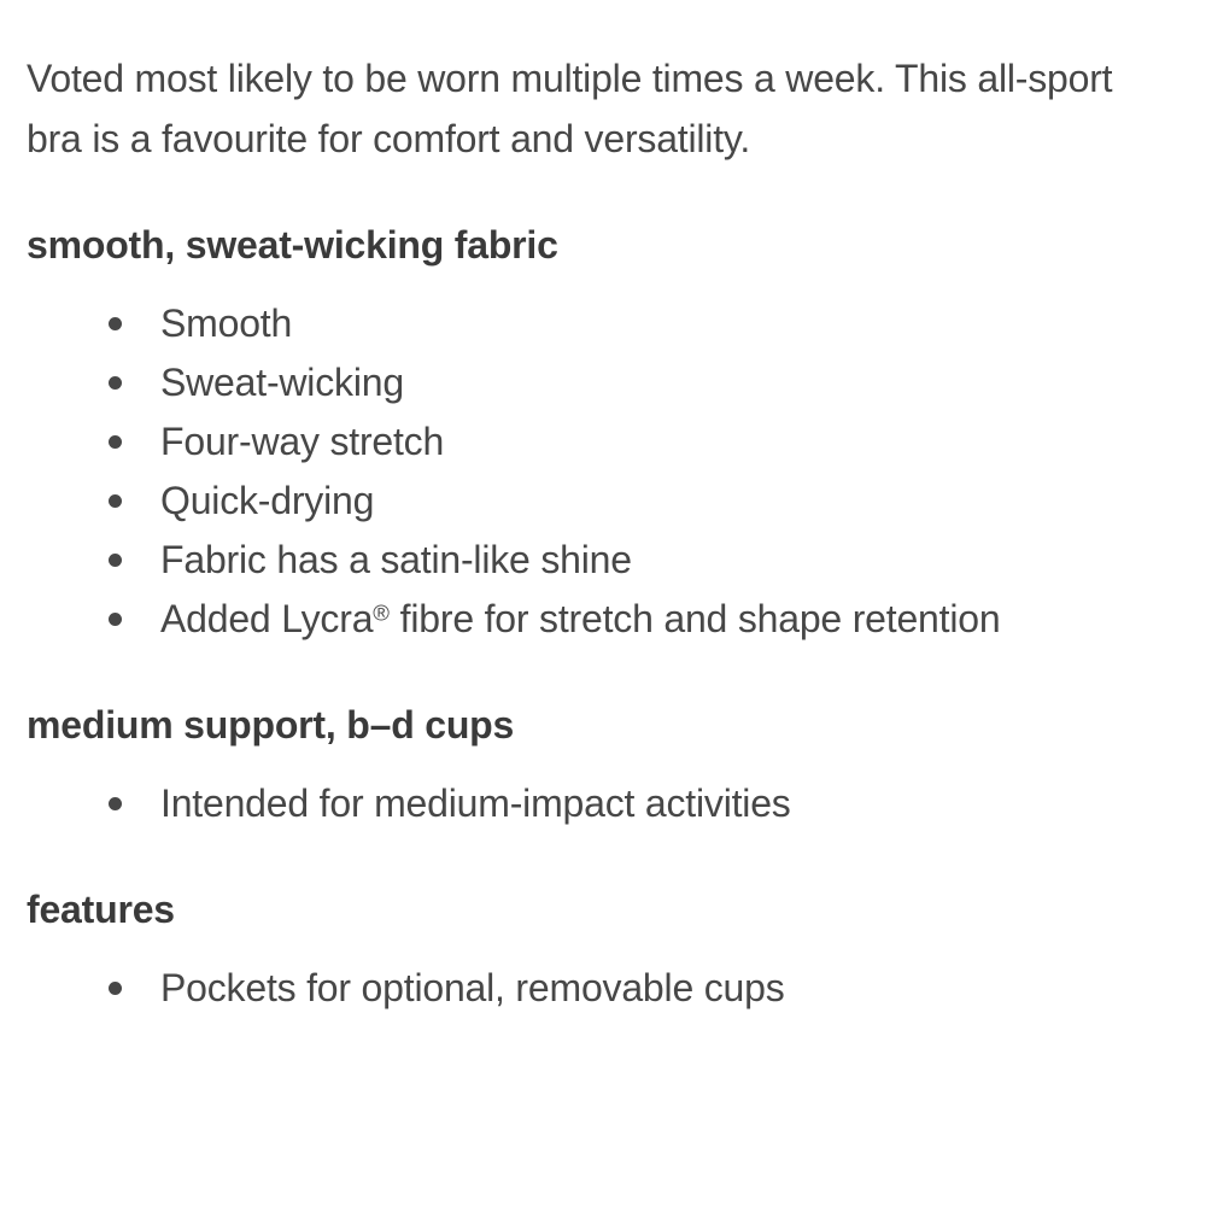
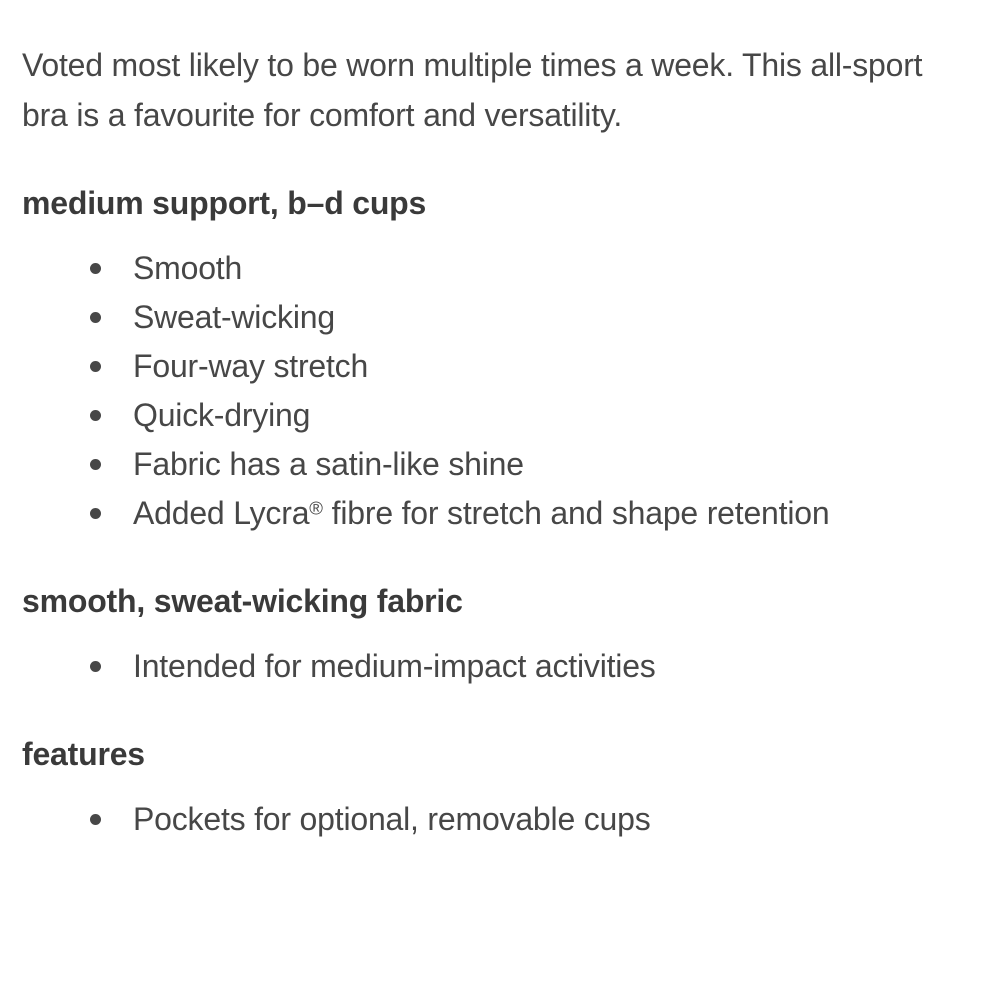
  Voted most likely to be worn multiple times a week. This all-sport
  bra is a favourite for comfort and versatility.
- smooth, sweat-wicking fabric
+ medium support, b–d cups
  Smooth
  Sweat-wicking
  Four-way stretch
  Quick-drying
  Fabric has a satin-like shine
  Added Lycra® fibre for stretch and shape retention
- medium support, b–d cups
+ smooth, sweat-wicking fabric
  Intended for medium-impact activities
  features
  Pockets for optional, removable cups
